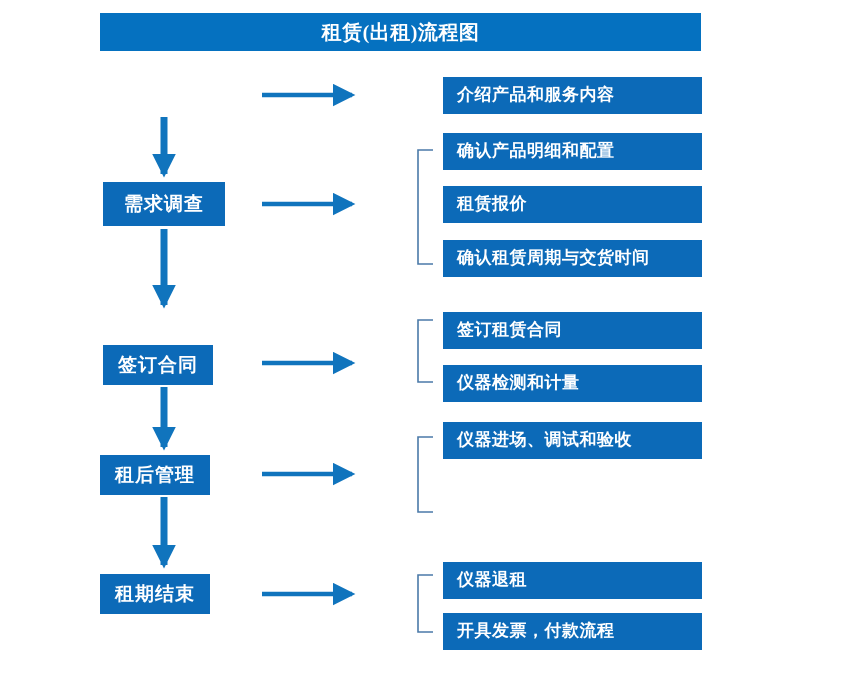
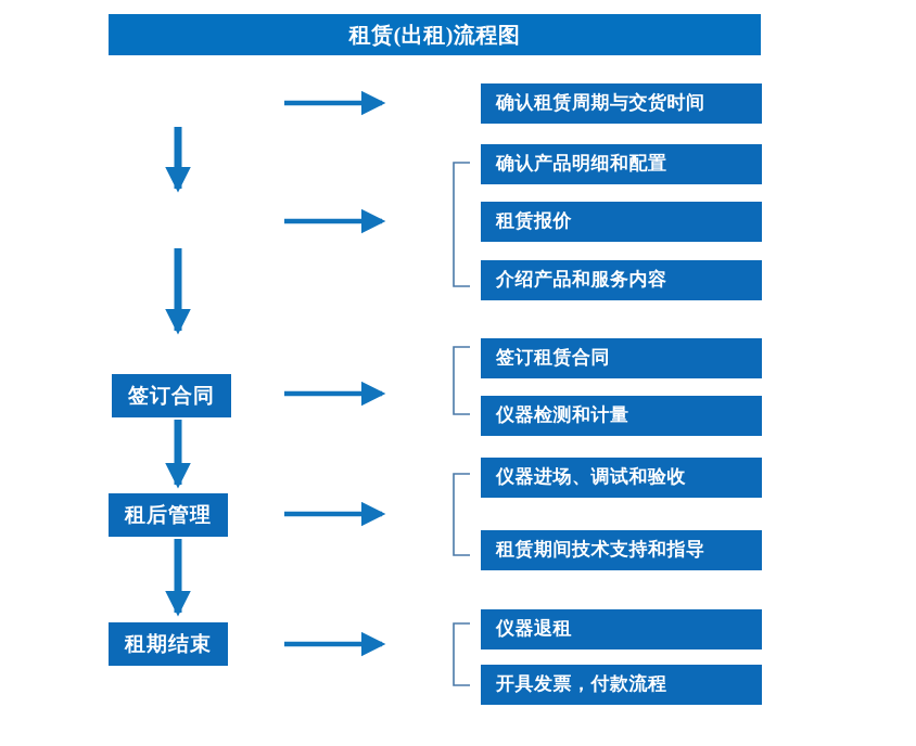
  租赁(出租)流程图
- 需求调查
  签订合同
  租后管理
  租期结束
- 介绍产品和服务内容
+ 确认租赁周期与交货时间
  确认产品明细和配置
  租赁报价
- 确认租赁周期与交货时间
+ 介绍产品和服务内容
  签订租赁合同
  仪器检测和计量
  仪器进场、调试和验收
+ 租赁期间技术支持和指导
  仪器退租
  开具发票，付款流程
